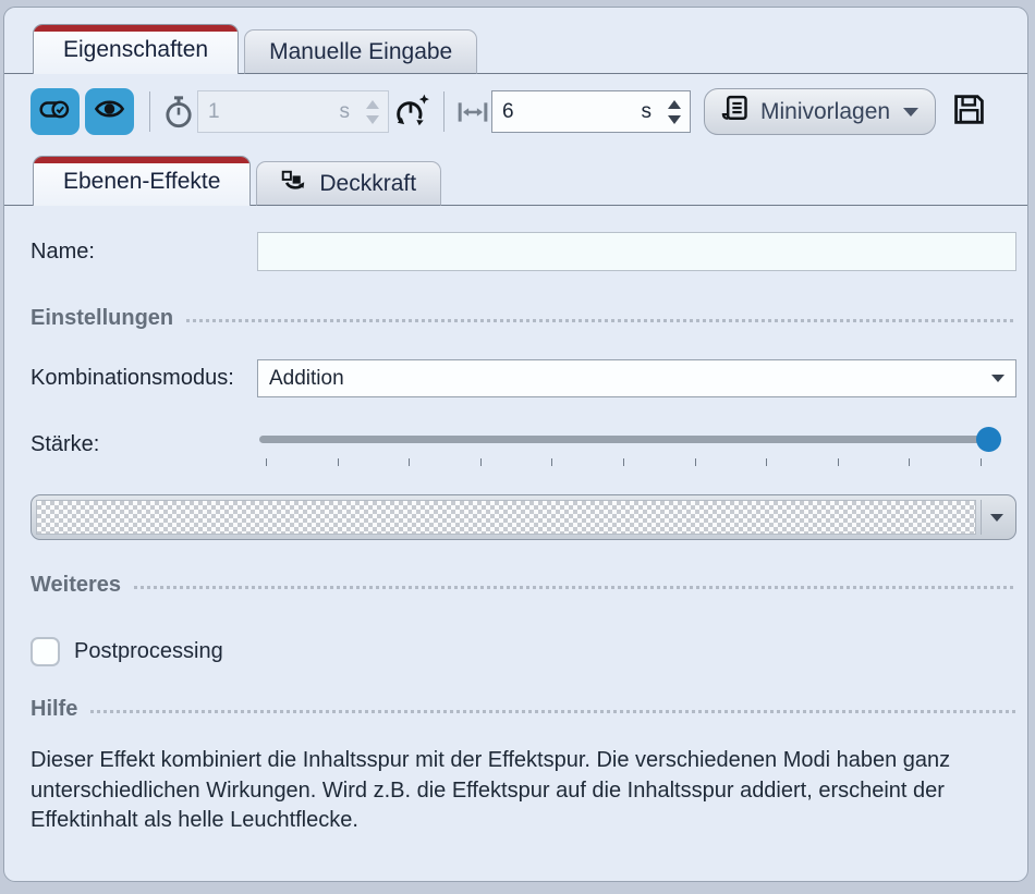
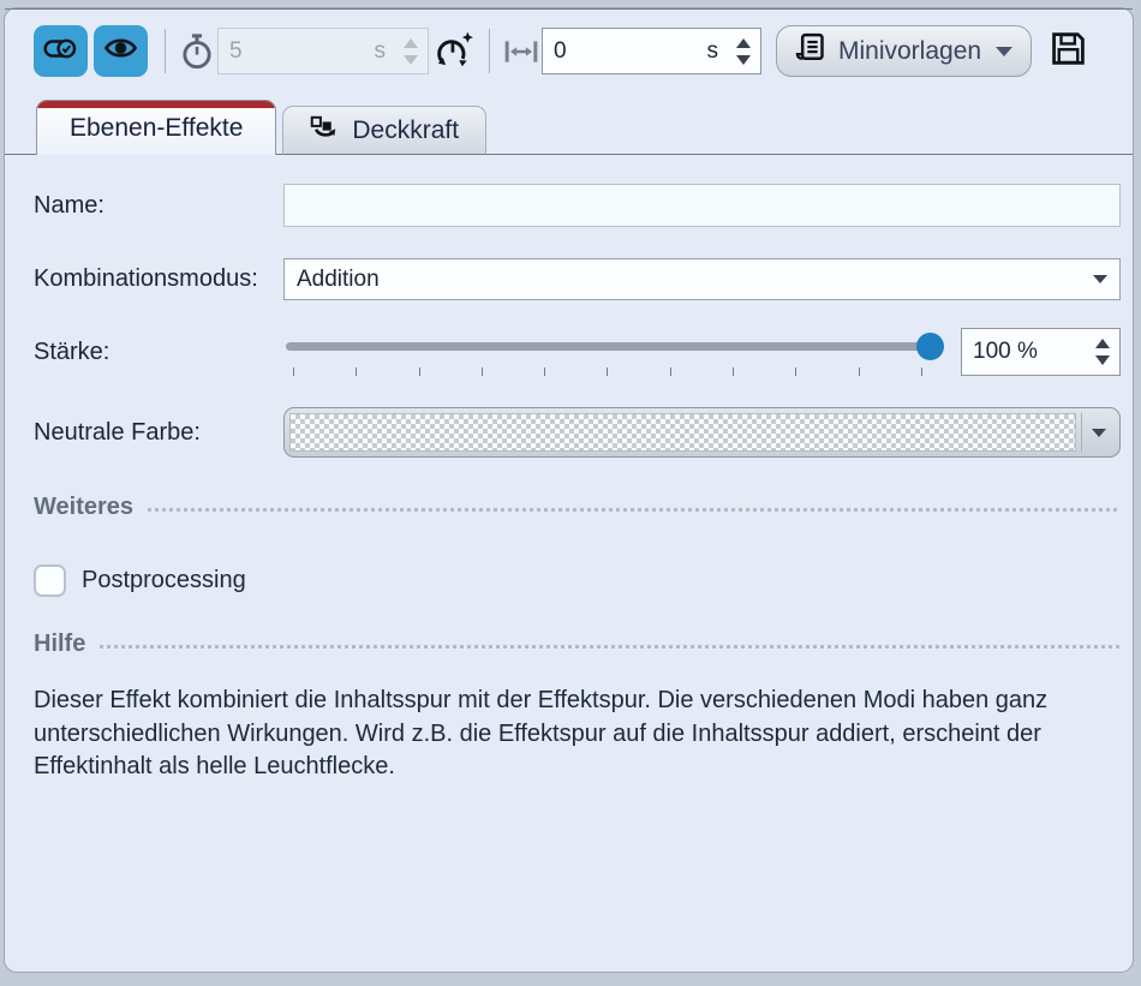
- Eigenschaften
- Manuelle Eingabe
- 1
+ 5
  s
- 6
+ 0
  s
  Minivorlagen
  Ebenen-Effekte
  Deckkraft
  Name:
- Einstellungen
  Kombinationsmodus:
  Addition
  Stärke:
+ 100 %
+ Neutrale Farbe:
  Weiteres
  Postprocessing
  Hilfe
  Dieser Effekt kombiniert die Inhaltsspur mit der Effektspur. Die verschiedenen Modi haben ganz unterschiedlichen Wirkungen. Wird z.B. die Effektspur auf die Inhaltsspur addiert, erscheint der Effektinhalt als helle Leuchtflecke.
